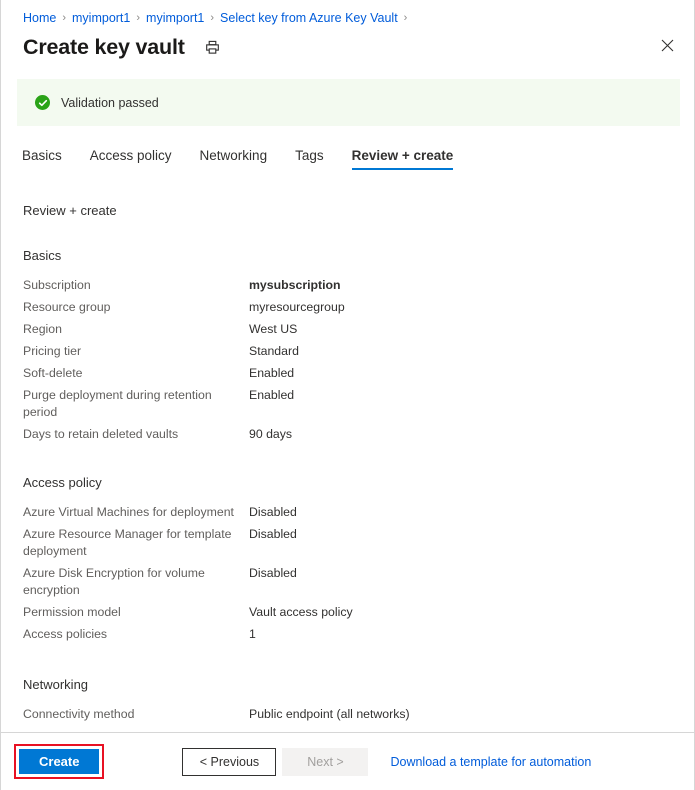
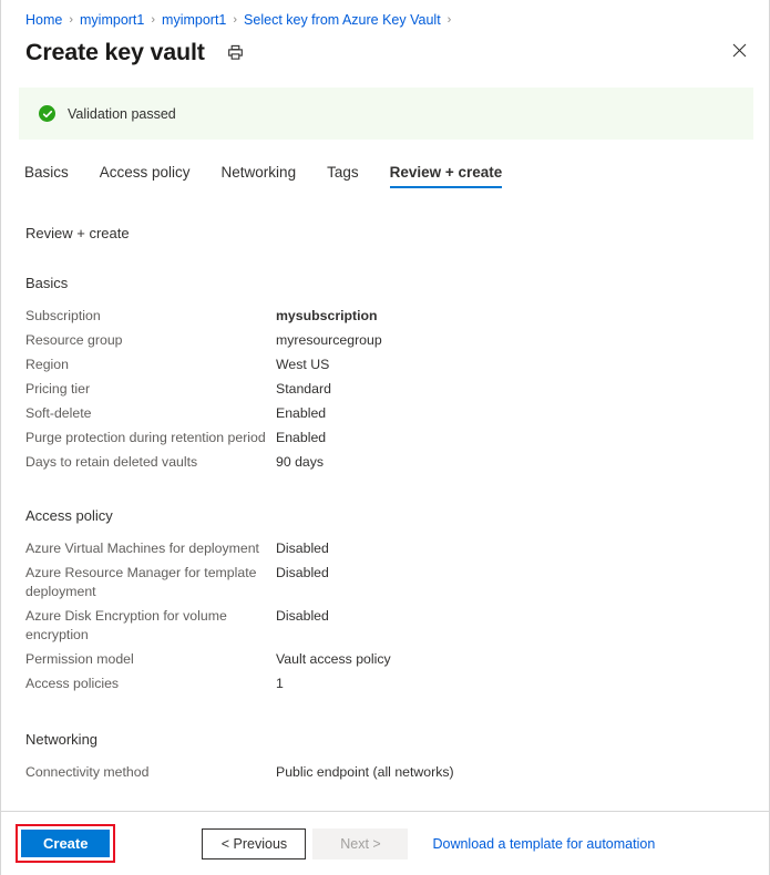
  Home
  ›
  myimport1
  ›
  myimport1
  ›
  Select key from Azure Key Vault
  ›
  Create key vault
  Validation passed
  Basics
  Access policy
  Networking
  Tags
  Review + create
  Review + create
  Basics
  Subscription
  mysubscription
  Resource group
  myresourcegroup
  Region
  West US
  Pricing tier
  Standard
  Soft-delete
  Enabled
- Purge deployment during retention period
+ Purge protection during retention period
  Enabled
  Days to retain deleted vaults
  90 days
  Access policy
  Azure Virtual Machines for deployment
  Disabled
  Azure Resource Manager for template deployment
  Disabled
  Azure Disk Encryption for volume encryption
  Disabled
  Permission model
  Vault access policy
  Access policies
  1
  Networking
  Connectivity method
  Public endpoint (all networks)
  Create
  < Previous
  Next >
  Download a template for automation
